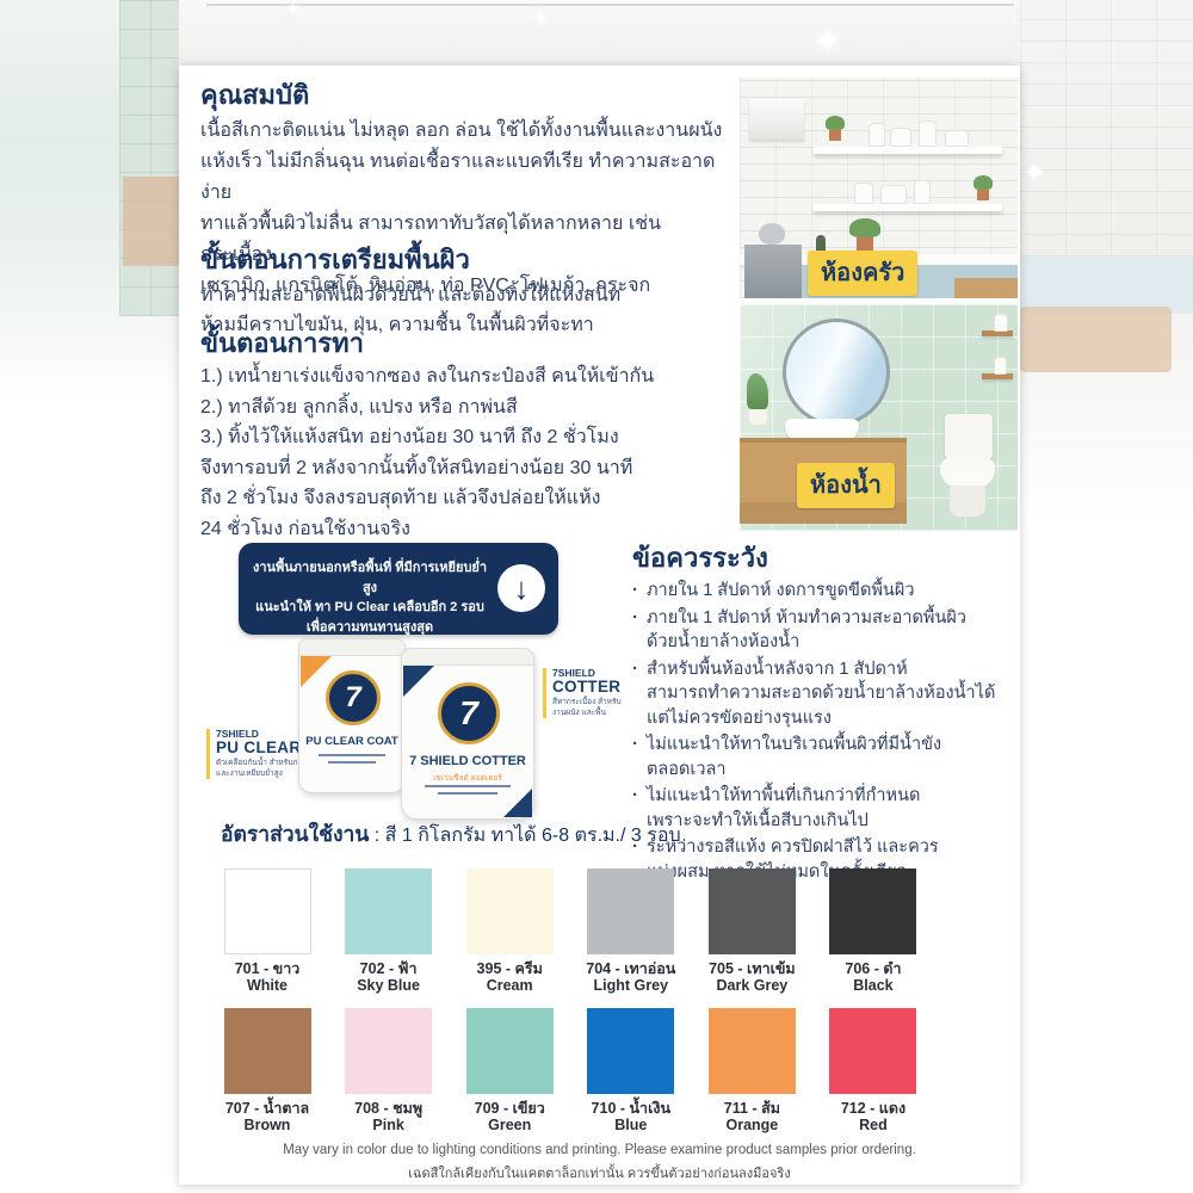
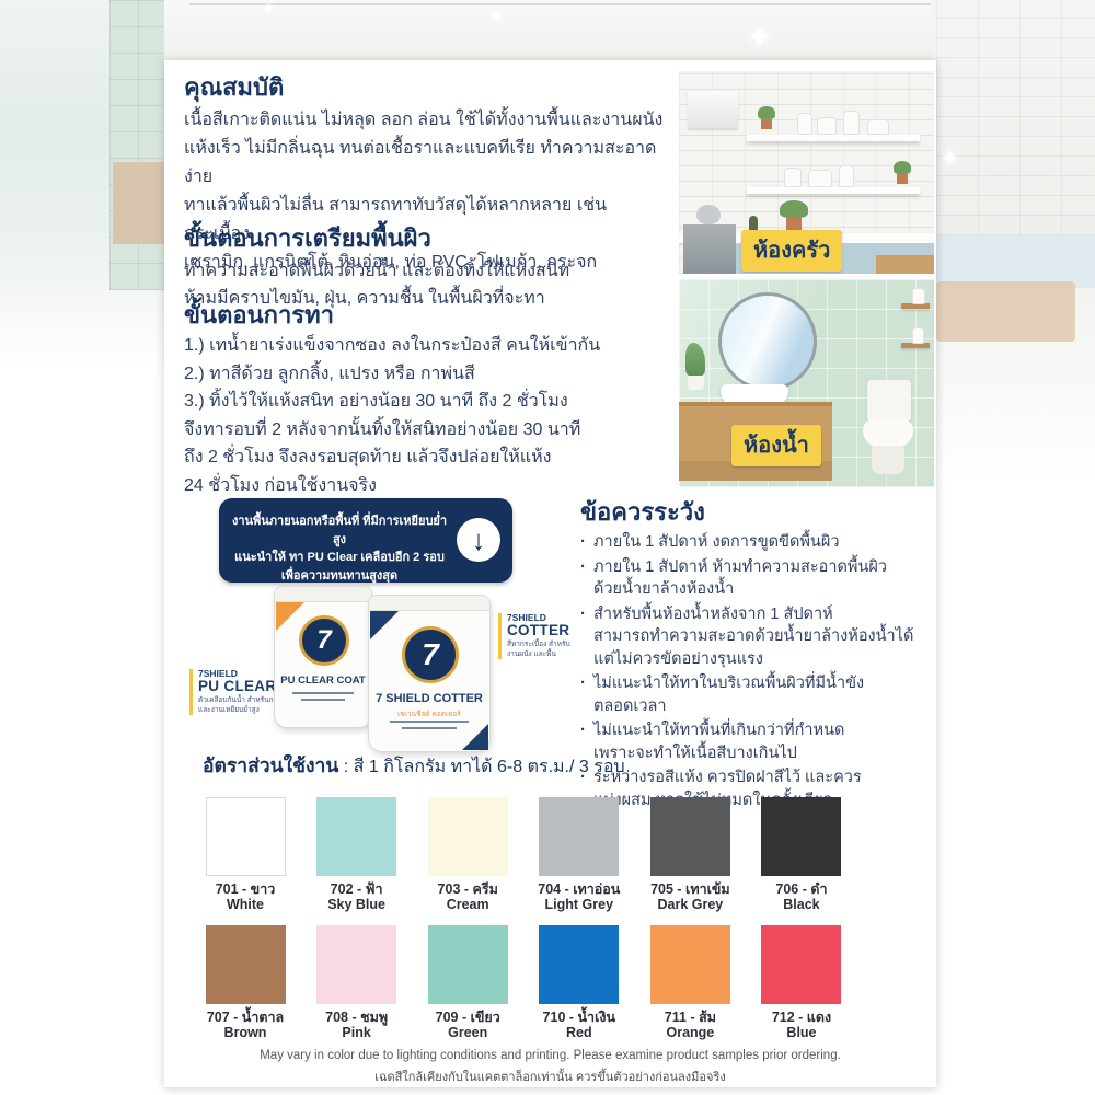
  ✦
  ✦
  คุณสมบัติ
  เนื้อสีเกาะติดแน่น ไม่หลุด ลอก ล่อน ใช้ได้ทั้งงานพื้นและงานผนัง
  แห้งเร็ว ไม่มีกลิ่นฉุน ทนต่อเชื้อราและแบคทีเรีย ทำความสะอาดง่าย
  ทาแล้วพื้นผิวไม่ลื่น สามารถทาทับวัสดุได้หลากหลาย เช่น กระเบื้อง
  เซรามิก, แกรนิตโต้, หินอ่อน, ท่อ PVC, โฟเมก้า, กระจก
  ขั้นตอนการเตรียมพื้นผิว
  ทำความสะอาดพื้นผิวด้วยน้ำ และต้องทิ้งให้แห้งสนิท
  ห้ามมีคราบไขมัน, ฝุ่น, ความชื้น ในพื้นผิวที่จะทา
  ขั้นตอนการทา
  1.) เทน้ำยาเร่งแข็งจากซอง ลงในกระป๋องสี คนให้เข้ากัน
  2.) ทาสีด้วย ลูกกลิ้ง, แปรง หรือ กาพ่นสี
  3.) ทิ้งไว้ให้แห้งสนิท อย่างน้อย 30 นาที ถึง 2 ชั่วโมง
  จึงทารอบที่ 2 หลังจากนั้นทิ้งให้สนิทอย่างน้อย 30 นาที
  ถึง 2 ชั่วโมง จึงลงรอบสุดท้าย แล้วจึงปล่อยให้แห้ง
  24 ชั่วโมง ก่อนใช้งานจริง
  ห้องครัว
  ห้องน้ำ
  งานพื้นภายนอกหรือพื้นที่ ที่มีการเหยียบย่ำสูง
  แนะนำให้ ทา PU Clear เคลือบอีก 2 รอบ
  เพื่อความทนทานสูงสุด
  ↓
  7
  PU CLEAR COAT
  7
  7 SHIELD COTTER
  7SHIELD
  7SHIELD
  COTTER
  อัตราส่วนใช้งาน : สี 1 กิโลกรัม ทาได้ 6-8 ตร.ม./ 3 รอบ
  ข้อควรระวัง
  ·
  ภายใน 1 สัปดาห์ งดการขูดขีดพื้นผิว
  ·
  ภายใน 1 สัปดาห์ ห้ามทำความสะอาดพื้นผิว
  ด้วยน้ำยาล้างห้องน้ำ
  ·
  สำหรับพื้นห้องน้ำหลังจาก 1 สัปดาห์
  สามารถทำความสะอาดด้วยน้ำยาล้างห้องน้ำได้
  แต่ไม่ควรขัดอย่างรุนแรง
  ·
  ไม่แนะนำให้ทาในบริเวณพื้นผิวที่มีน้ำขัง
  ตลอดเวลา
  ·
  ไม่แนะนำให้ทาพื้นที่เกินกว่าที่กำหนด
  เพราะจะทำให้เนื้อสีบางเกินไป
  ·
  ระหว่างรอสีแห้ง ควรปิดฝาสีไว้ และควร
  701 - ขาว
  White
  702 - ฟ้า
  Sky Blue
- 395 - ครีม
+ 703 - ครีม
  Cream
  704 - เทาอ่อน
  Light Grey
  705 - เทาเข้ม
  Dark Grey
  706 - ดำ
  Black
  707 - น้ำตาล
  Brown
  708 - ชมพู
  Pink
  709 - เขียว
  Green
  710 - น้ำเงิน
- Blue
+ Red
  711 - ส้ม
  Orange
  712 - แดง
- Red
+ Blue
  May vary in color due to lighting conditions and printing. Please examine product samples prior ordering.
  เฉดสีใกล้เคียงกับในแคตตาล็อกเท่านั้น ควรขึ้นตัวอย่างก่อนลงมือจริง
